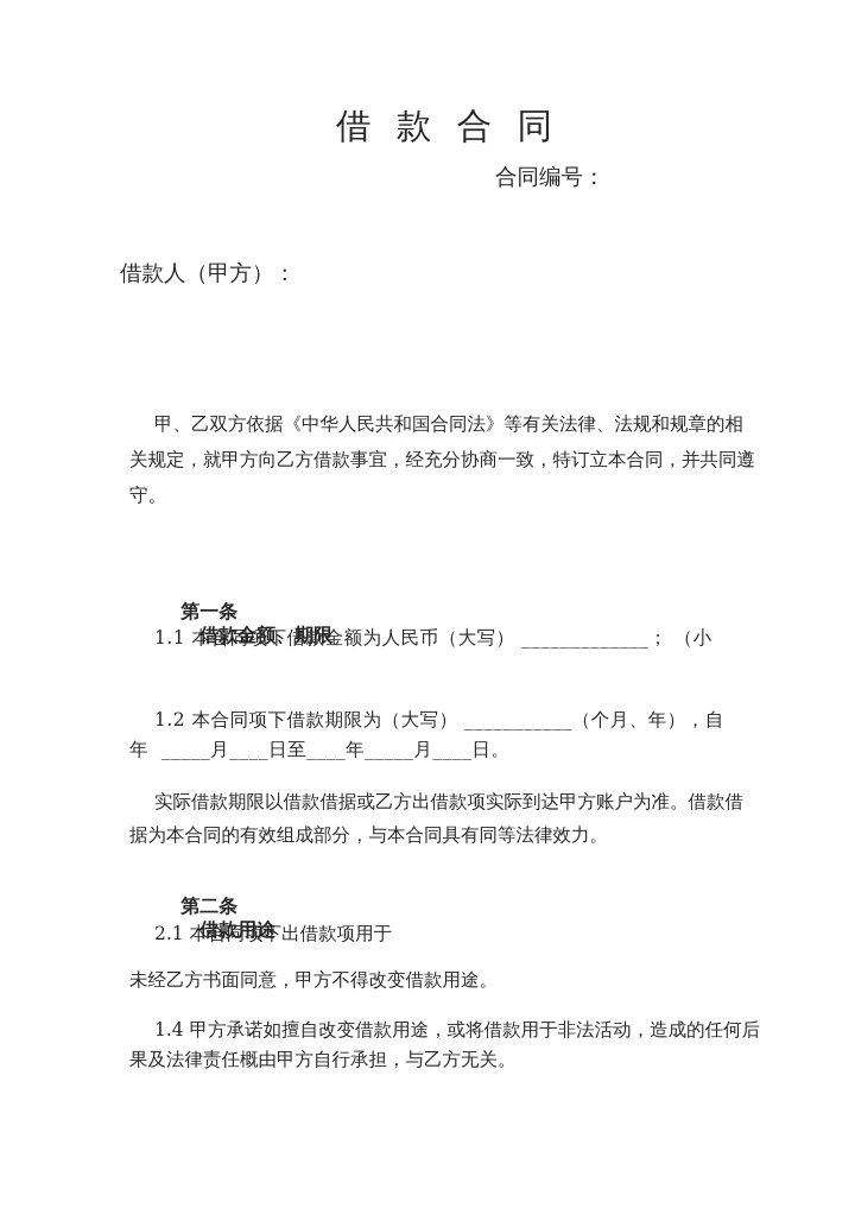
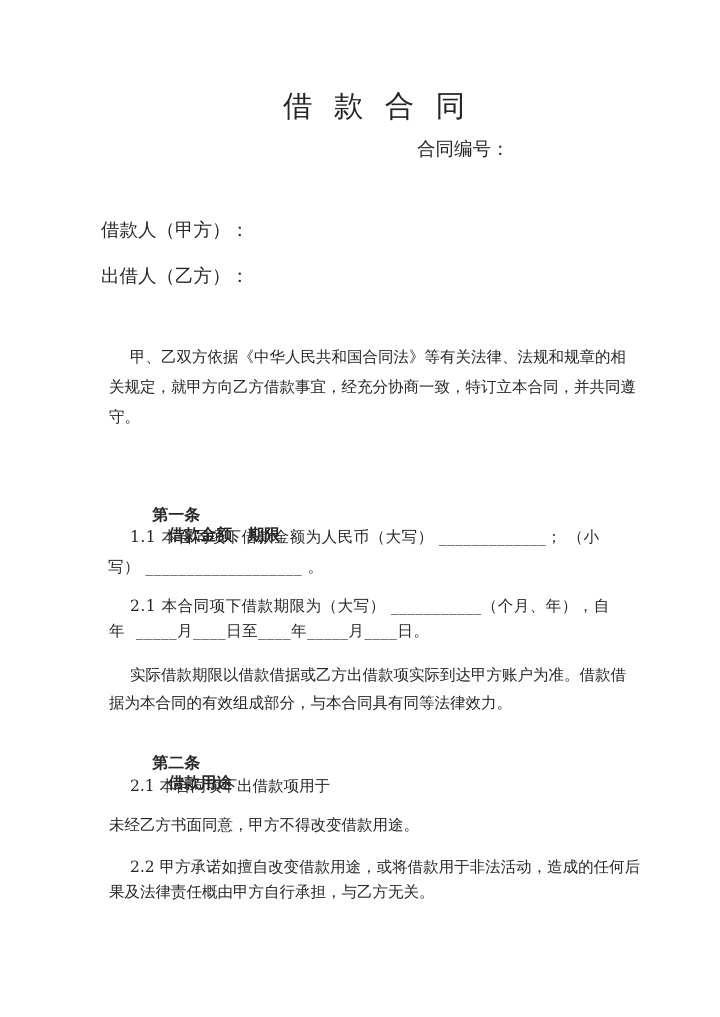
  借 款 合 同
  合同编号：
  借款人（甲方）：
+ 出借人（乙方）：
  甲、乙双方依据《中华人民共和国合同法》等有关法律、法规和规章的相
  关规定，就甲方向乙方借款事宜，经充分协商一致，特订立本合同，并共同遵
  守。
  第一条 借款金额、期限
  1.1 本合同项下借款金额为人民币（大写） _____________； （小
+ 写） ___________________ 。
- 1.2 本合同项下借款期限为（大写） ___________（个月、年），自
+ 2.1 本合同项下借款期限为（大写） ___________（个月、年），自
  年 _____月____日至____年_____月____日。
  实际借款期限以借款借据或乙方出借款项实际到达甲方账户为准。借款借
  据为本合同的有效组成部分，与本合同具有同等法律效力。
  第二条 借款用途
  2.1 本合同项下出借款项用于
  未经乙方书面同意，甲方不得改变借款用途。
- 1.4 甲方承诺如擅自改变借款用途，或将借款用于非法活动，造成的任何后
+ 2.2 甲方承诺如擅自改变借款用途，或将借款用于非法活动，造成的任何后
  果及法律责任概由甲方自行承担，与乙方无关。
